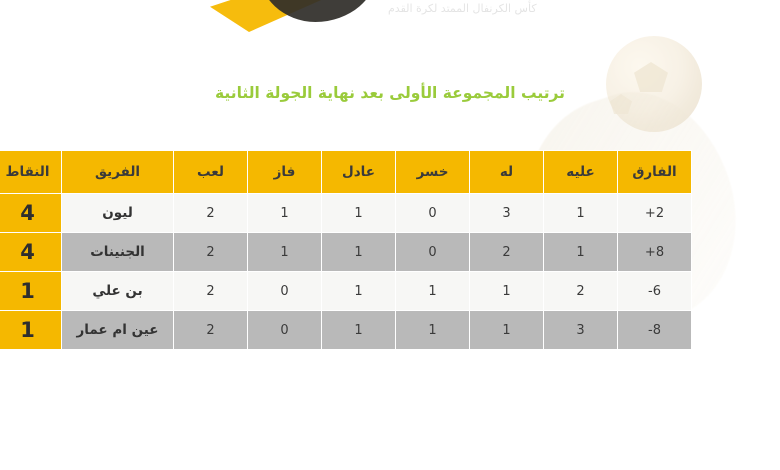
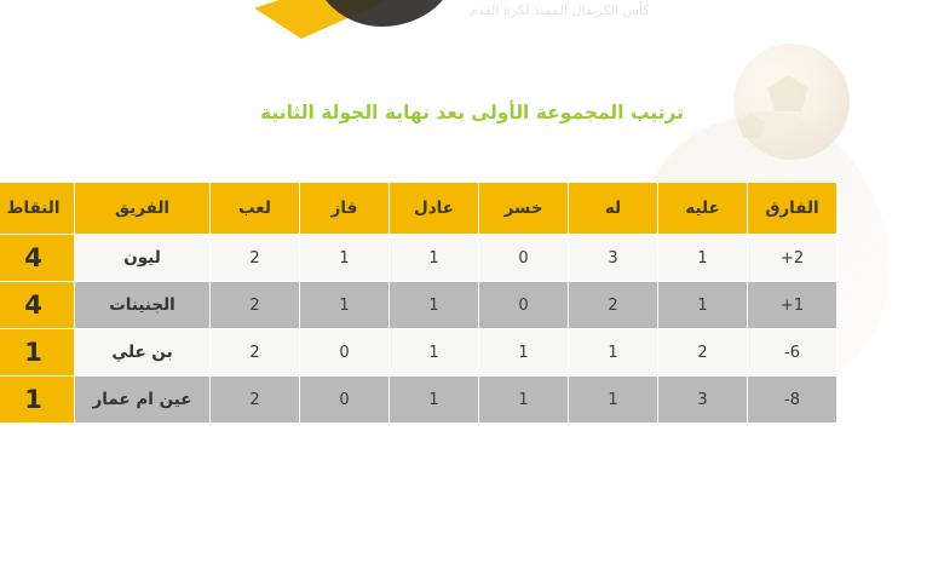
  كأس الكرنفال الممتد لكرةلقدم
  ترتيب المجموعة الأولى بعد نهاية الجولة الثانية
  الفارق	عليه	له	خسر	عادل	فاز	لعب	الفريق	النقاط
  2+	1	3	0	1	1	2	ليون	4
- 8+	1	2	0	1	1	2	الجنينات	4
+ 1+	1	2	0	1	1	2	الجنينات	4
  6-	2	1	1	1	0	2	بن علي	1
  8-	3	1	1	1	0	2	عين ام عمار	1
